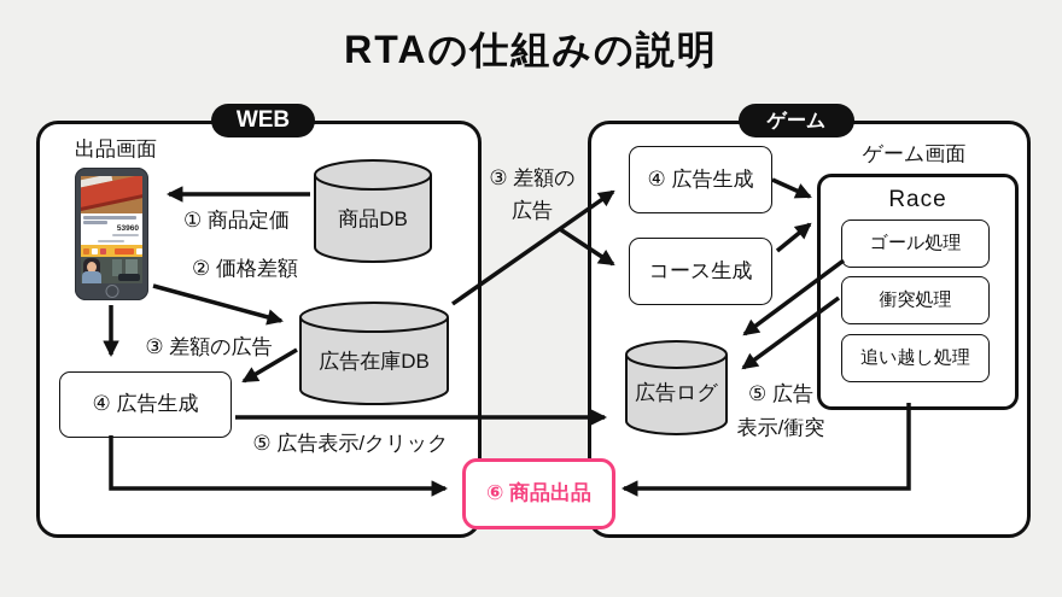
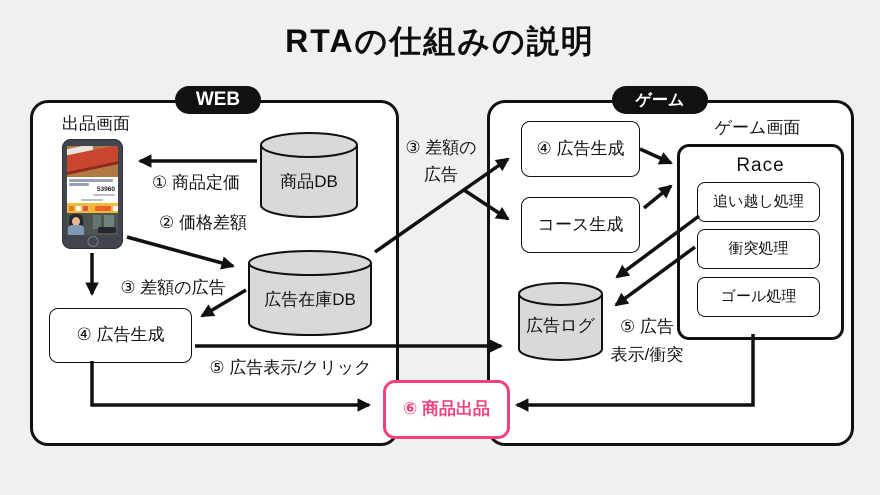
  RTAの仕組みの説明
  WEB
  ゲーム
  出品画面
  商品DB
  広告在庫DB
  ④ 広告生成
  ① 商品定価
  ② 価格差額
  ③ 差額の広告
  ⑤ 広告表示/クリック
  ③ 差額の
  広告
  ④ 広告生成
  コース生成
  ゲーム画面
  Race
- ゴール処理
+ 追い越し処理
  衝突処理
- 追い越し処理
+ ゴール処理
  広告ログ
  ⑤ 広告
  表示/衝突
  ⑥ 商品出品
